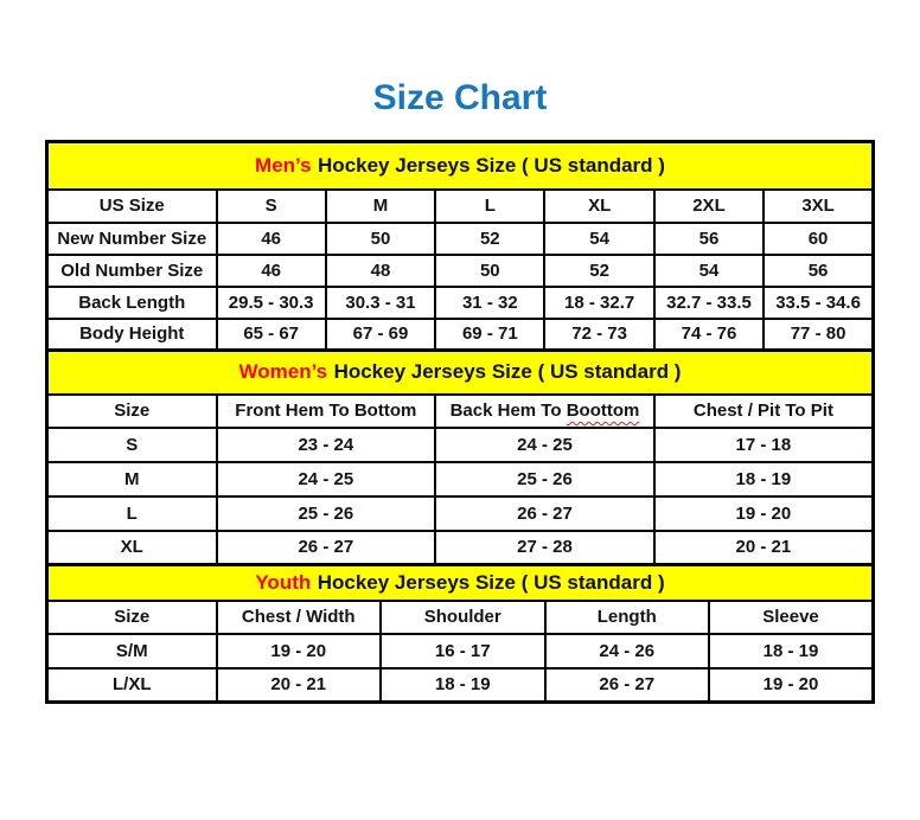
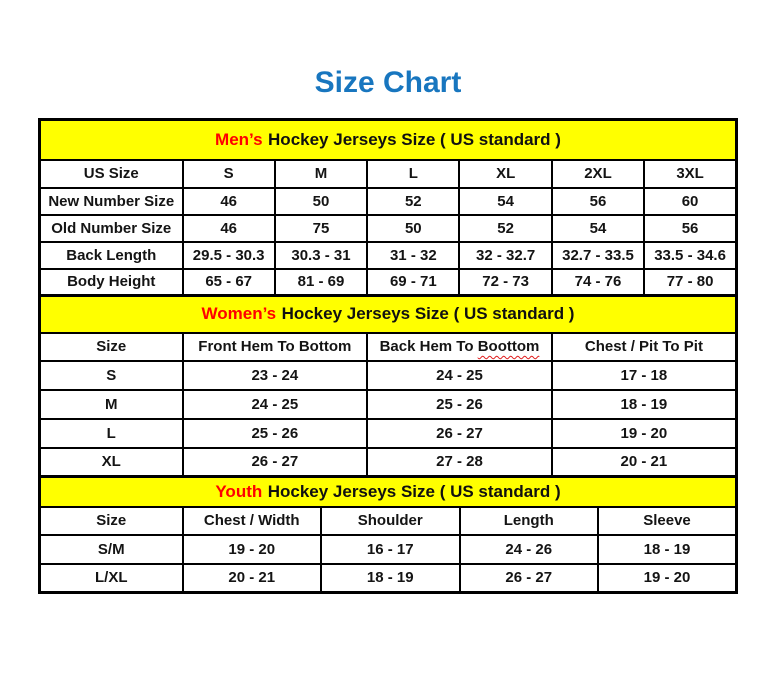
  Size Chart
  Men’s Hockey Jerseys Size ( US standard )
  US Size	S	M	L	XL	2XL	3XL
  New Number Size	46	50	52	54	56	60
- Old Number Size	46	48	50	52	54	56
+ Old Number Size	46	75	50	52	54	56
- Back Length	29.5 - 30.3	30.3 - 31	31 - 32	18 - 32.7	32.7 - 33.5	33.5 - 34.6
+ Back Length	29.5 - 30.3	30.3 - 31	31 - 32	32 - 32.7	32.7 - 33.5	33.5 - 34.6
- Body Height	65 - 67	67 - 69	69 - 71	72 - 73	74 - 76	77 - 80
+ Body Height	65 - 67	81 - 69	69 - 71	72 - 73	74 - 76	77 - 80
  Women’s Hockey Jerseys Size ( US standard )
  Size	Front Hem To Bottom	Back Hem To Boottom	Chest / Pit To Pit
  S	23 - 24	24 - 25	17 - 18
  M	24 - 25	25 - 26	18 - 19
  L	25 - 26	26 - 27	19 - 20
  XL	26 - 27	27 - 28	20 - 21
  Youth Hockey Jerseys Size ( US standard )
  Size	Chest / Width	Shoulder	Length	Sleeve
  S/M	19 - 20	16 - 17	24 - 26	18 - 19
  L/XL	20 - 21	18 - 19	26 - 27	19 - 20
